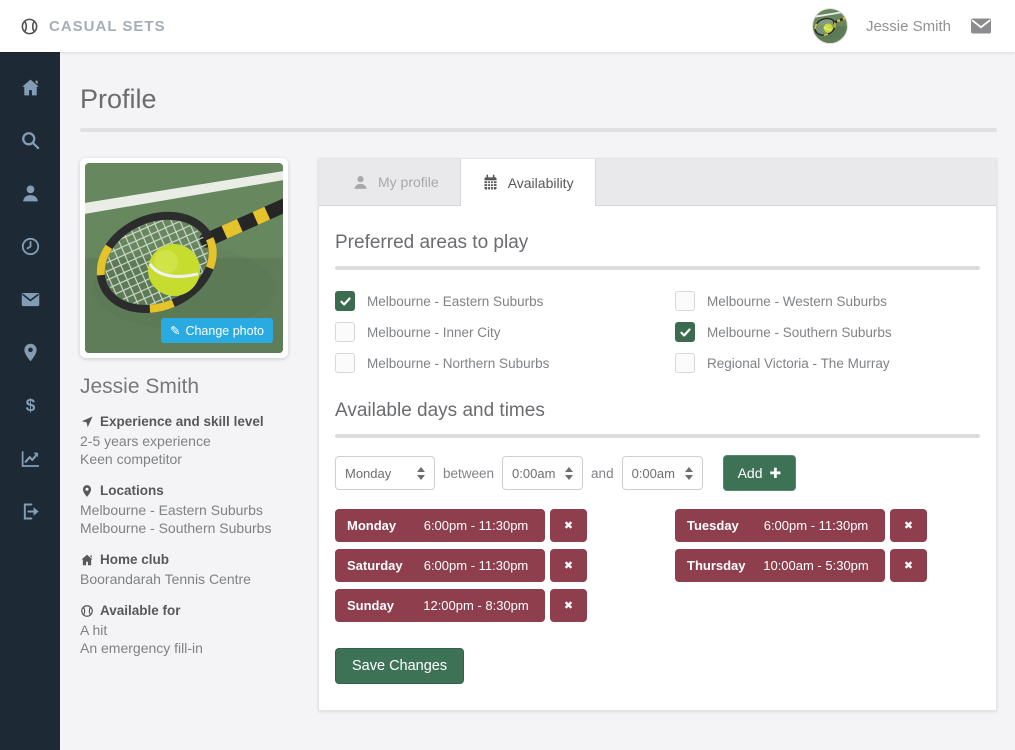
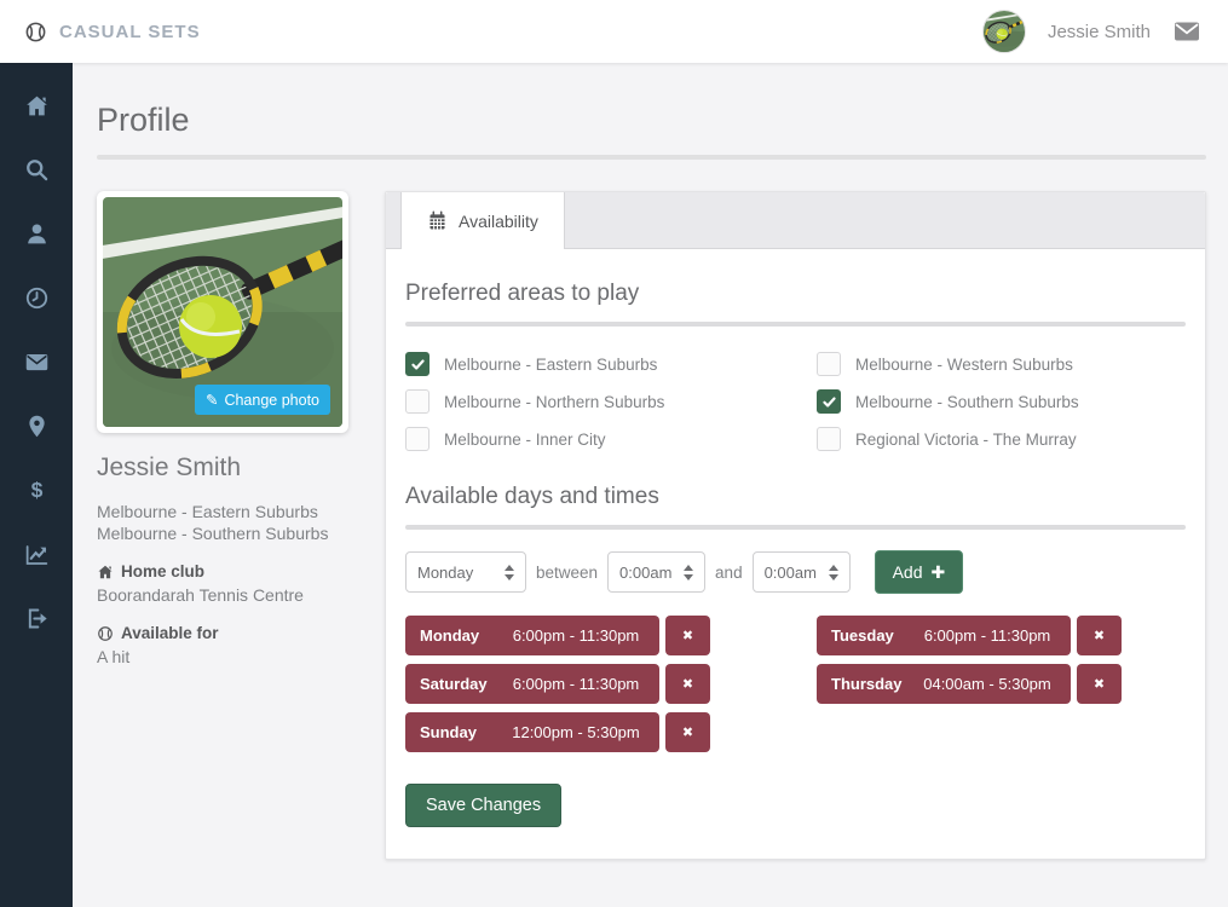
  CASUAL SETS
  Jessie Smith
  $
  Profile
  ✎
  Change photo
  Jessie Smith
- Experience and skill level
- 2-5 years experience
- Keen competitor
- Locations
  Melbourne - Eastern Suburbs
  Melbourne - Southern Suburbs
  Home club
  Boorandarah Tennis Centre
  Available for
  A hit
- An emergency fill-in
- My profile
  Availability
  Preferred areas to play
  Melbourne - Eastern Suburbs
  Melbourne - Western Suburbs
- Melbourne - Inner City
+ Melbourne - Northern Suburbs
  Melbourne - Southern Suburbs
- Melbourne - Northern Suburbs
+ Melbourne - Inner City
  Regional Victoria - The Murray
  Available days and times
  Monday
  between
  0:00am
  and
  0:00am
  Add
  ✚
  Monday
  6:00pm - 11:30pm
  ✖
  Tuesday
  6:00pm - 11:30pm
  ✖
  Saturday
  6:00pm - 11:30pm
  ✖
  Thursday
- 10:00am - 5:30pm
+ 04:00am - 5:30pm
  ✖
  Sunday
- 12:00pm - 8:30pm
+ 12:00pm - 5:30pm
  ✖
  Save Changes
